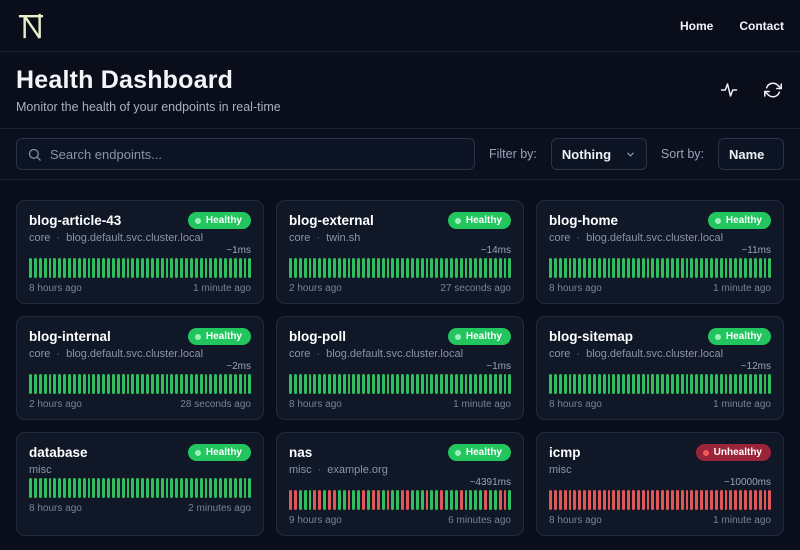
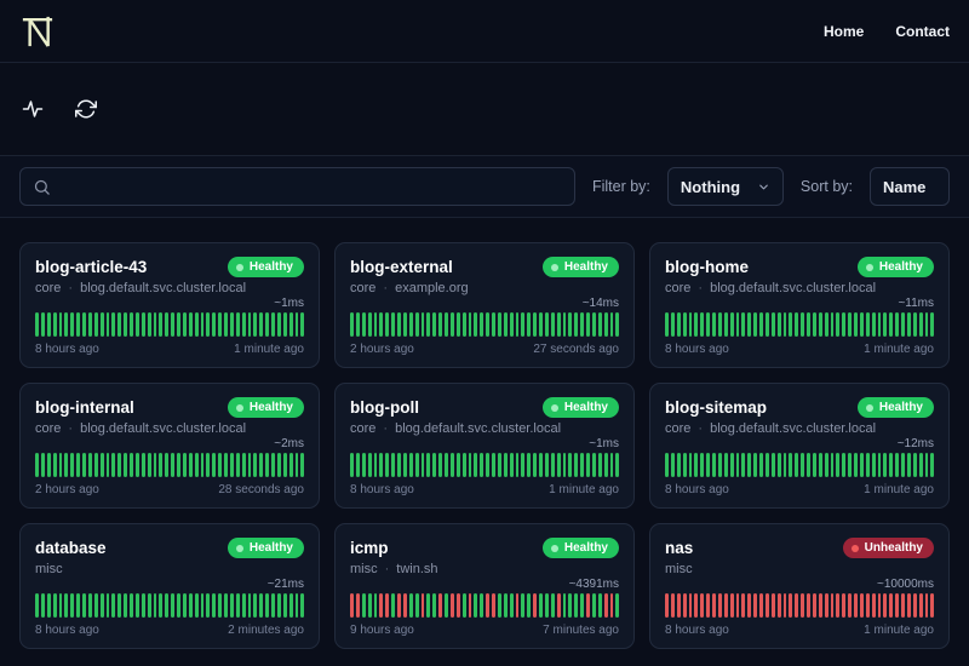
  Home
  Contact
- Health Dashboard
- Monitor the health of your endpoints in real-time
- Search endpoints...
  Filter by:
  Nothing
  Sort by:
  Name
  blog-article-43
  Healthy
  core
  ·
  blog.default.svc.cluster.local
  ~1ms
  8 hours ago
  1 minute ago
  blog-external
  Healthy
  core
  ·
- twin.sh
+ example.org
  ~14ms
  2 hours ago
  27 seconds ago
  blog-home
  Healthy
  core
  ·
  blog.default.svc.cluster.local
  ~11ms
  8 hours ago
  1 minute ago
  blog-internal
  Healthy
  core
  ·
  blog.default.svc.cluster.local
  ~2ms
  2 hours ago
  28 seconds ago
  blog-poll
  Healthy
  core
  ·
  blog.default.svc.cluster.local
  ~1ms
  8 hours ago
  1 minute ago
  blog-sitemap
  Healthy
  core
  ·
  blog.default.svc.cluster.local
  ~12ms
  8 hours ago
  1 minute ago
  database
  Healthy
  misc
+ ~21ms
  8 hours ago
  2 minutes ago
- nas
+ icmp
  Healthy
  misc
  ·
- example.org
+ twin.sh
  ~4391ms
  9 hours ago
- 6 minutes ago
+ 7 minutes ago
- icmp
+ nas
  Unhealthy
  misc
  ~10000ms
  8 hours ago
  1 minute ago
